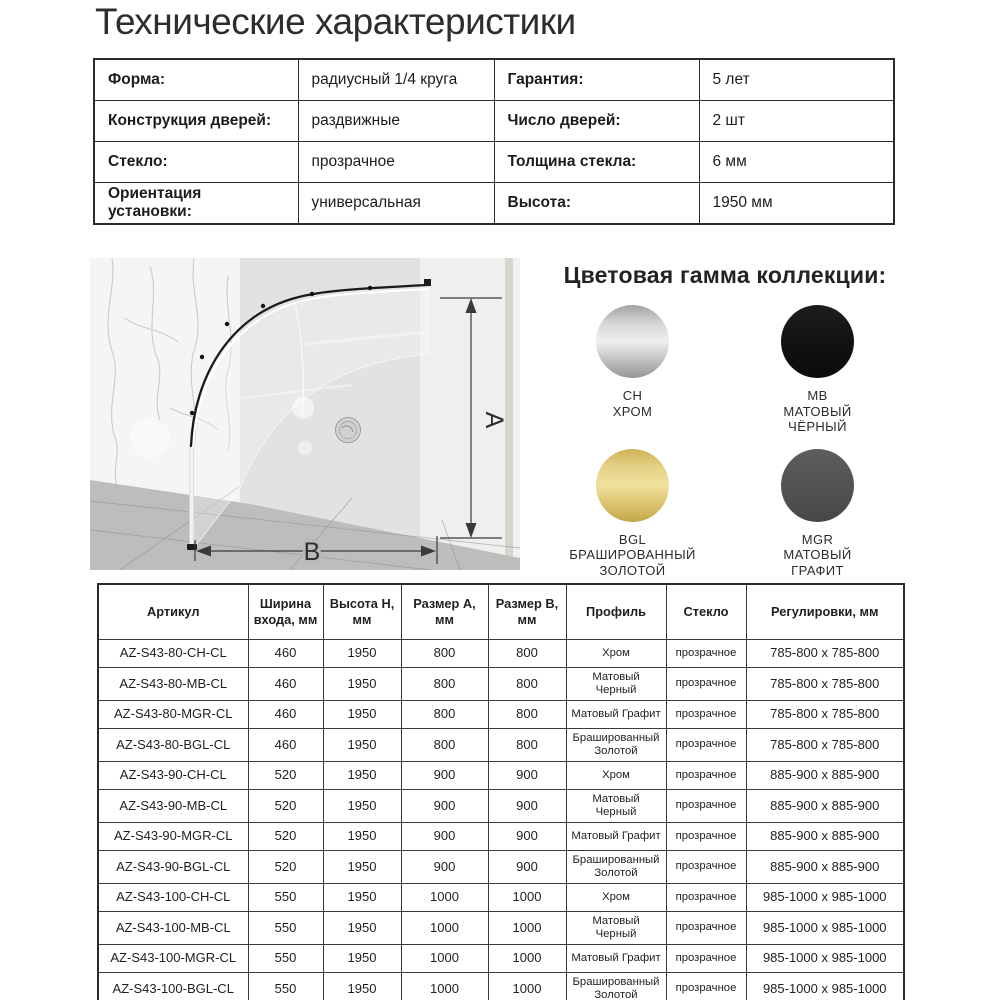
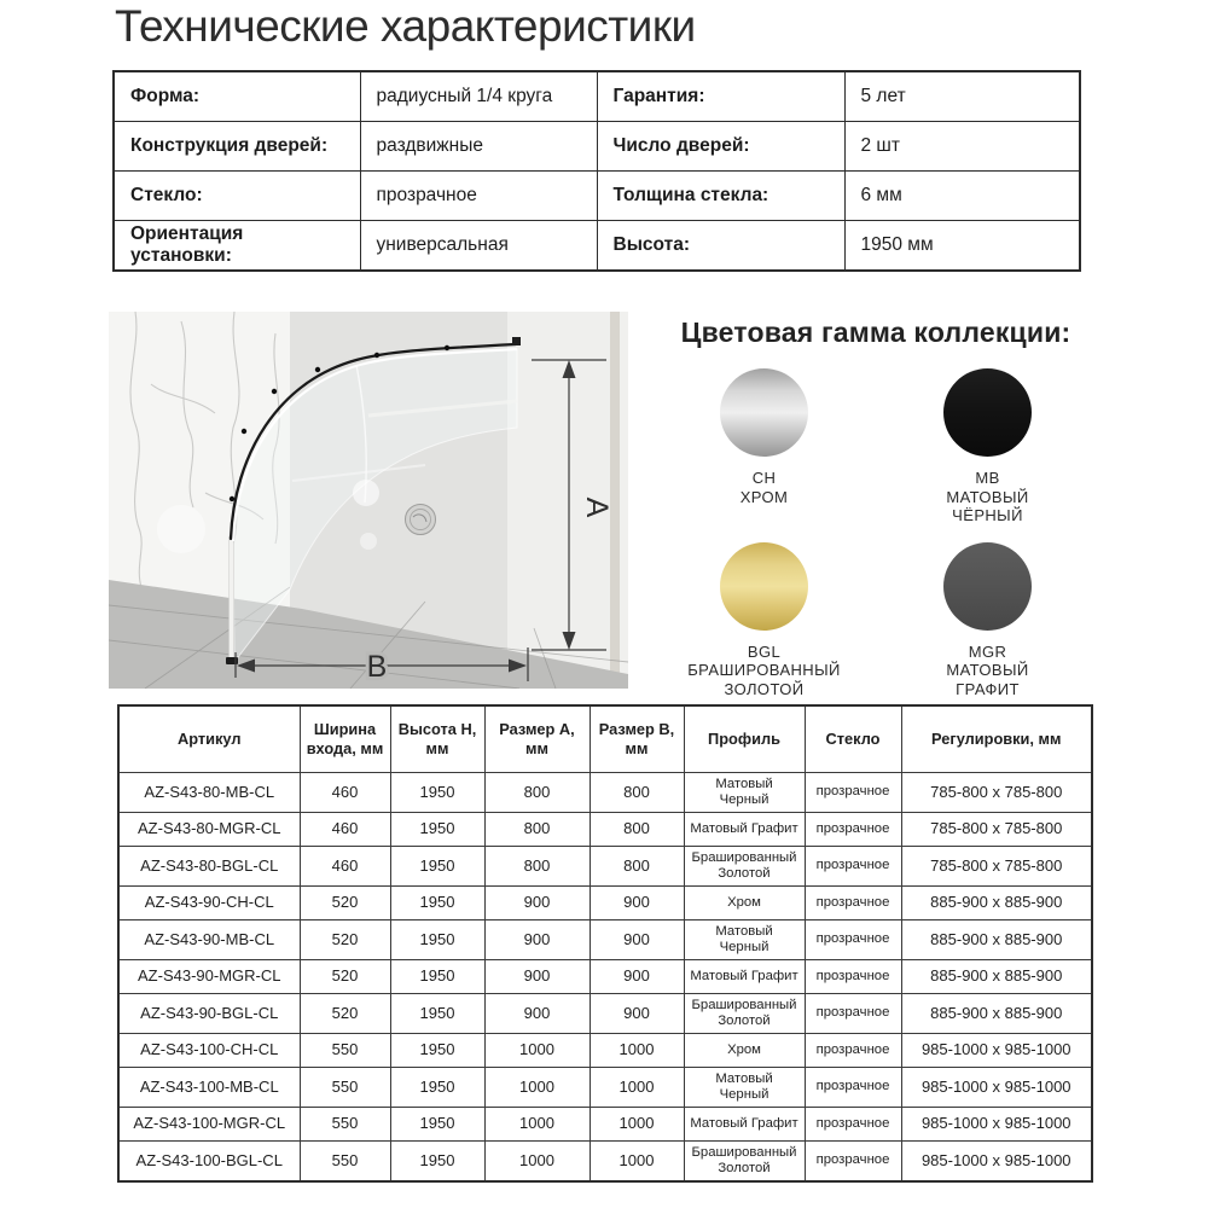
  Технические характеристики
  Форма:	радиусный 1/4 круга	Гарантия:	5 лет
  Конструкция дверей:	раздвижные	Число дверей:	2 шт
  Стекло:	прозрачное	Толщина стекла:	6 мм
  Ориентация установки:	универсальная	Высота:	1950 мм
  B
  Цветовая гамма коллекции:
  CH
  ХРОМ
  MB
  МАТОВЫЙ
  ЧЁРНЫЙ
  BGL
  БРАШИРОВАННЫЙ
  ЗОЛОТОЙ
  MGR
  МАТОВЫЙ
  ГРАФИТ
  Артикул	Ширина входа, мм	Высота H, мм	Размер A, мм	Размер B, мм	Профиль	Стекло	Регулировки, мм
- AZ-S43-80-CH-CL	460	1950	800	800	Хром	прозрачное	785-800 x 785-800
  AZ-S43-80-MB-CL	460	1950	800	800	Матовый Черный	прозрачное	785-800 x 785-800
  AZ-S43-80-MGR-CL	460	1950	800	800	Матовый Графит	прозрачное	785-800 x 785-800
  AZ-S43-80-BGL-CL	460	1950	800	800	Брашированный Золотой	прозрачное	785-800 x 785-800
  AZ-S43-90-CH-CL	520	1950	900	900	Хром	прозрачное	885-900 x 885-900
  AZ-S43-90-MB-CL	520	1950	900	900	Матовый Черный	прозрачное	885-900 x 885-900
  AZ-S43-90-MGR-CL	520	1950	900	900	Матовый Графит	прозрачное	885-900 x 885-900
  AZ-S43-90-BGL-CL	520	1950	900	900	Брашированный Золотой	прозрачное	885-900 x 885-900
  AZ-S43-100-CH-CL	550	1950	1000	1000	Хром	прозрачное	985-1000 x 985-1000
  AZ-S43-100-MB-CL	550	1950	1000	1000	Матовый Черный	прозрачное	985-1000 x 985-1000
  AZ-S43-100-MGR-CL	550	1950	1000	1000	Матовый Графит	прозрачное	985-1000 x 985-1000
  AZ-S43-100-BGL-CL	550	1950	1000	1000	Брашированный Золотой	прозрачное	985-1000 x 985-1000
